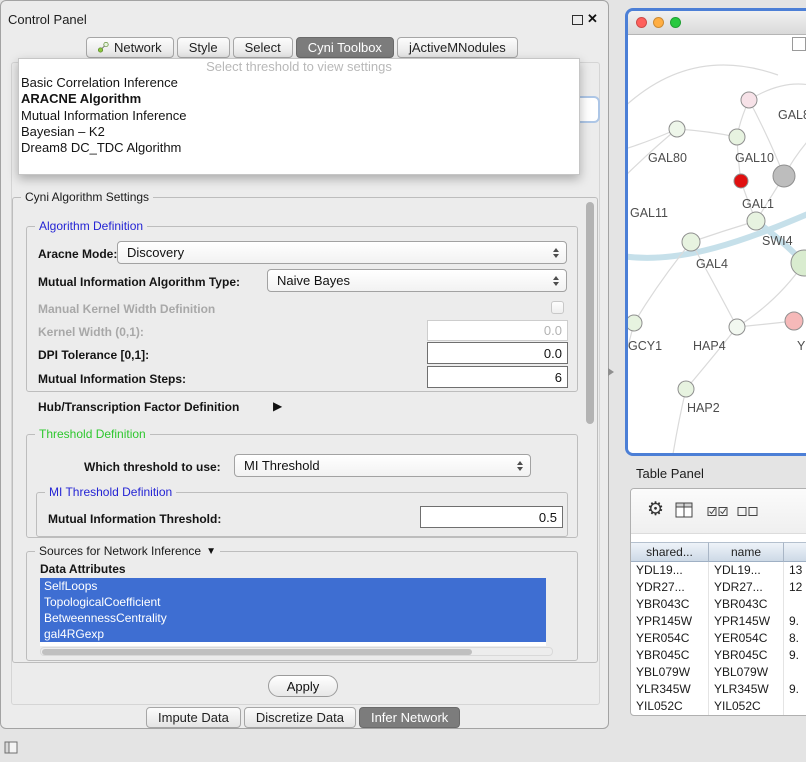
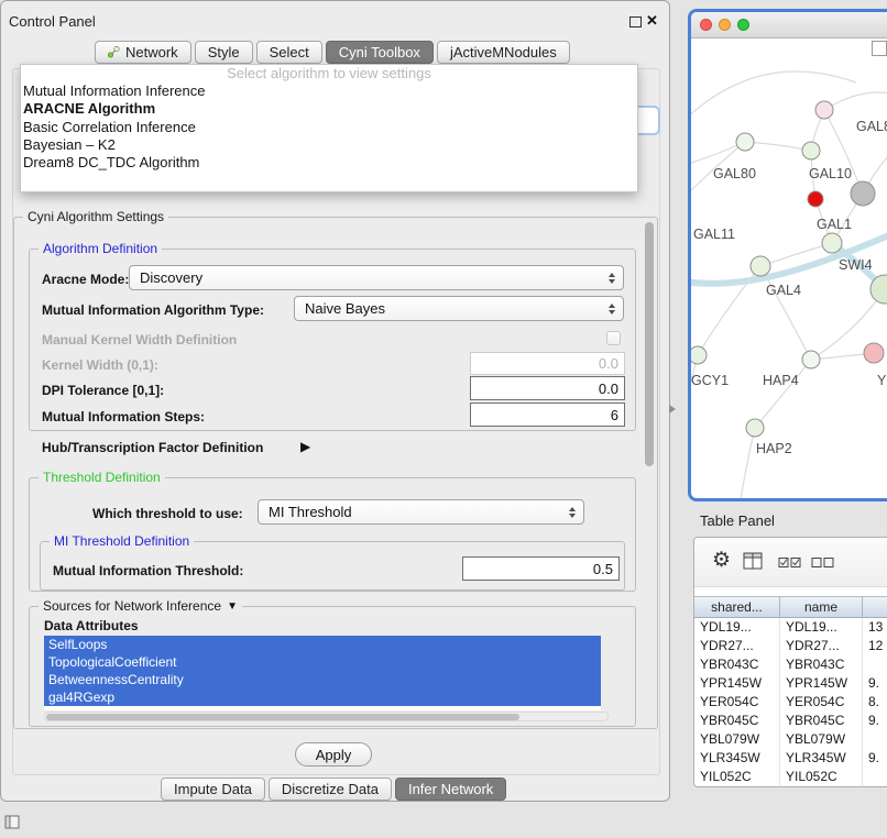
  Control Panel
  ✕
  Network
  Style
  Select
  Cyni Toolbox
  jActiveMNodules
- Select threshold to view settings
+ Select algorithm to view settings
- Basic Correlation Inference
+ Mutual Information Inference
  ARACNE Algorithm
- Mutual Information Inference
+ Basic Correlation Inference
  Bayesian – K2
  Dream8 DC_TDC Algorithm
  Cyni Algorithm Settings
  Algorithm Definition
  Aracne Mode:
  Discovery
  Mutual Information Algorithm Type:
  Naive Bayes
  Manual Kernel Width Definition
  Kernel Width (0,1):
  0.0
  DPI Tolerance [0,1]:
  0.0
  Mutual Information Steps:
  6
  Hub/Transcription Factor Definition
  ▶
  Threshold Definition
  Which threshold to use:
  MI Threshold
  MI Threshold Definition
  Mutual Information Threshold:
  0.5
  Sources for Network Inference
  ▼
  Data Attributes
  SelfLoops
  TopologicalCoefficient
  BetweennessCentrality
  gal4RGexp
  Apply
  Impute Data
  Discretize Data
  Infer Network
  GAL
  GAL80
  GAL10
  GAL11
  GAL1
  SWI4
  GAL4
  GCY1
  HAP4
  Y
  HAP2
  Table Panel
  ⚙
  shared...
  name
  YDL19...
  YDL19...
  13
  YDR27...
  YDR27...
  12
  YBR043C
  YBR043C
  YPR145W
  YPR145W
  9.
  YER054C
  YER054C
  8.
  YBR045C
  YBR045C
  9.
  YBL079W
  YBL079W
  YLR345W
  YLR345W
  9.
  YIL052C
  YIL052C
